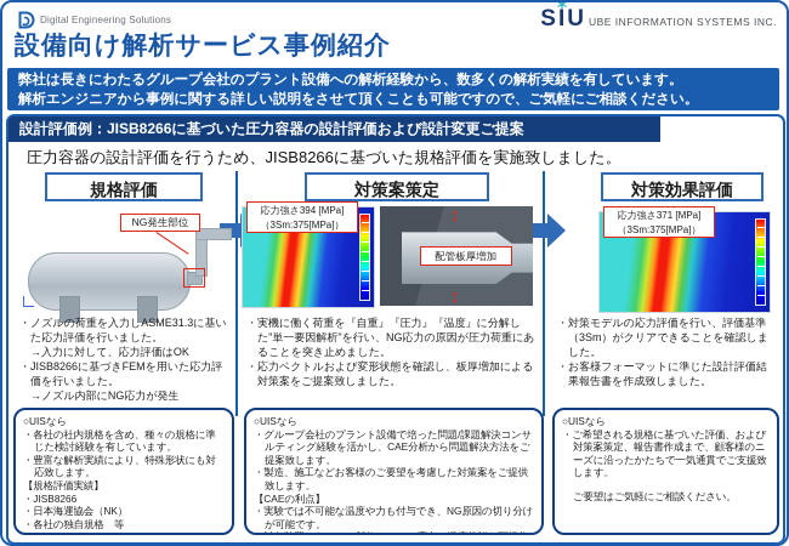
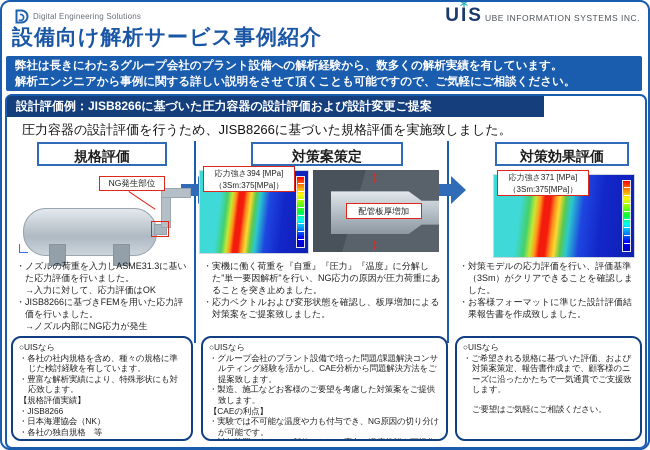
  Digital Engineering Solutions
- S
+ U
  I
- U
+ S
  UBE INFORMATION SYSTEMS INC.
  設備向け解析サービス事例紹介
  弊社は長きにわたるグループ会社のプラント設備への解析経験から、数多くの解析実績を有しています。
  解析エンジニアから事例に関する詳しい説明をさせて頂くことも可能ですので、ご気軽にご相談ください。
  設計評価例：JISB8266に基づいた圧力容器の設計評価および設計変更ご提案
  圧力容器の設計評価を行うため、JISB8266に基づいた規格評価を実施致しました。
  規格評価
  対策案策定
  対策効果評価
  NG発生部位
  応力強さ394 [MPa]
  （3Sm:375[MPa]）
  ↕
  ↕
  配管板厚増加
  応力強さ371 [MPa]
  （3Sm:375[MPa]）
  ・ノズルの荷重を入力しASME31.3に基いた応力評価を行いました。
  →入力に対して、応力評価はOK
  ・JISB8266に基づきFEMを用いた応力評価を行いました。
  →ノズル内部にNG応力が発生
  ・実機に働く荷重を『自重』『圧力』『温度』に分解した"単一要因解析"を行い、NG応力の原因が圧力荷重にあることを突き止めました。
  ・応力ベクトルおよび変形状態を確認し、板厚増加による対策案をご提案致しました。
  ・対策モデルの応力評価を行い、評価基準（3Sm）がクリアできることを確認しました。
  ・お客様フォーマットに準じた設計評価結果報告書を作成致しました。
  ○UISなら
  ・各社の社内規格を含め、種々の規格に準じた検討経験を有しています。
  ・豊富な解析実績により、特殊形状にも対応致します。
  【規格評価実績】
  ・JISB8266
  ・日本海運協会（NK）
  ・各社の独自規格 等
  ○UISなら
  ・グループ会社のプラント設備で培った問題/課題解決コンサルティング経験を活かし、CAE分析から問題解決方法をご提案致します。
  ・製造、施工などお客様のご要望を考慮した対策案をご提供致します。
  【CAEの利点】
  ・実験では不可能な温度や力も付与でき、NG原因の切り分けが可能です。
  ○UISなら
  ・ご希望される規格に基づいた評価、および対策案策定、報告書作成まで、顧客様のニーズに沿ったかたちで一気通貫でご支援致します。
  ご要望はご気軽にご相談ください。
